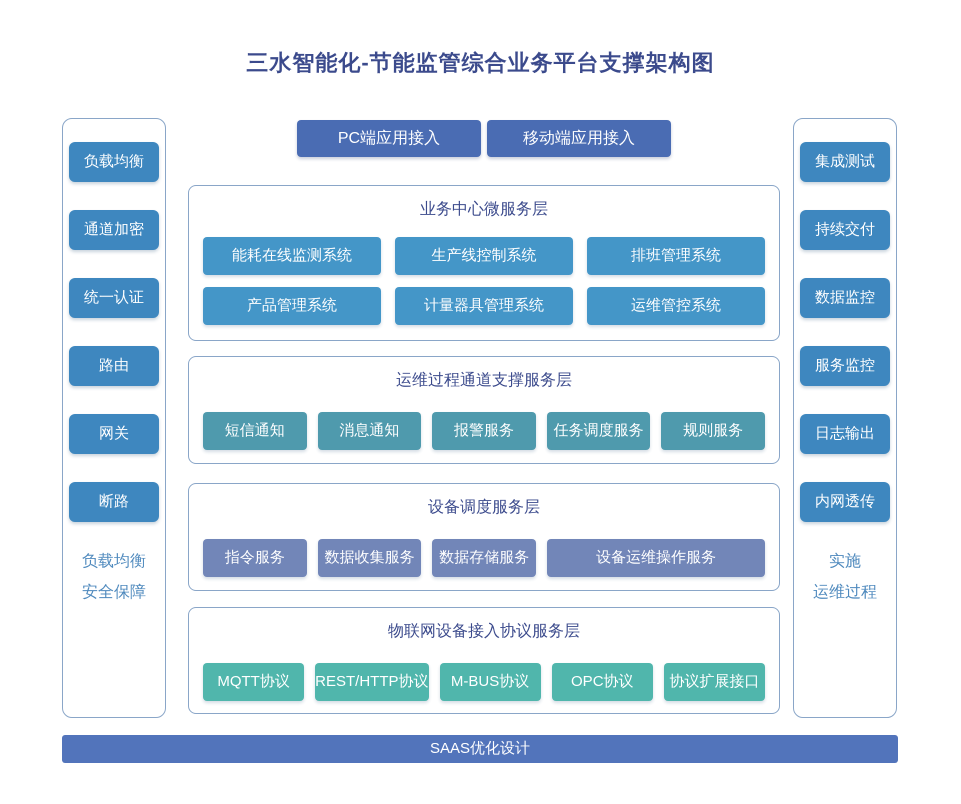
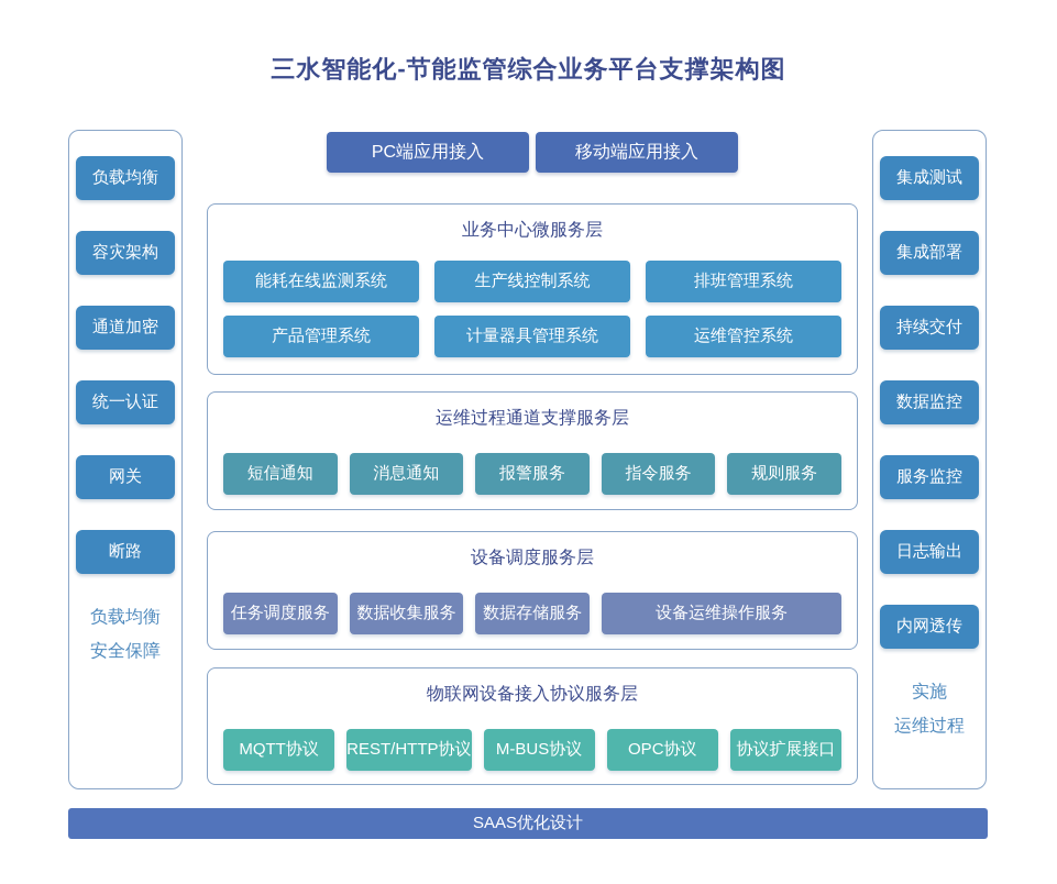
  三水智能化-节能监管综合业务平台支撑架构图
  负载均衡
+ 容灾架构
  通道加密
  统一认证
- 路由
  网关
  断路
  负载均衡
  安全保障
  集成测试
+ 集成部署
  持续交付
  数据监控
  服务监控
  日志输出
  内网透传
  实施
  运维过程
  PC端应用接入
  移动端应用接入
  业务中心微服务层
  能耗在线监测系统
  生产线控制系统
  排班管理系统
  产品管理系统
  计量器具管理系统
  运维管控系统
  运维过程通道支撑服务层
  短信通知
  消息通知
  报警服务
- 任务调度服务
+ 指令服务
  规则服务
  设备调度服务层
- 指令服务
+ 任务调度服务
  数据收集服务
  数据存储服务
  设备运维操作服务
  物联网设备接入协议服务层
  MQTT协议
  REST/HTTP协议
  M-BUS协议
  OPC协议
  协议扩展接口
  SAAS优化设计
